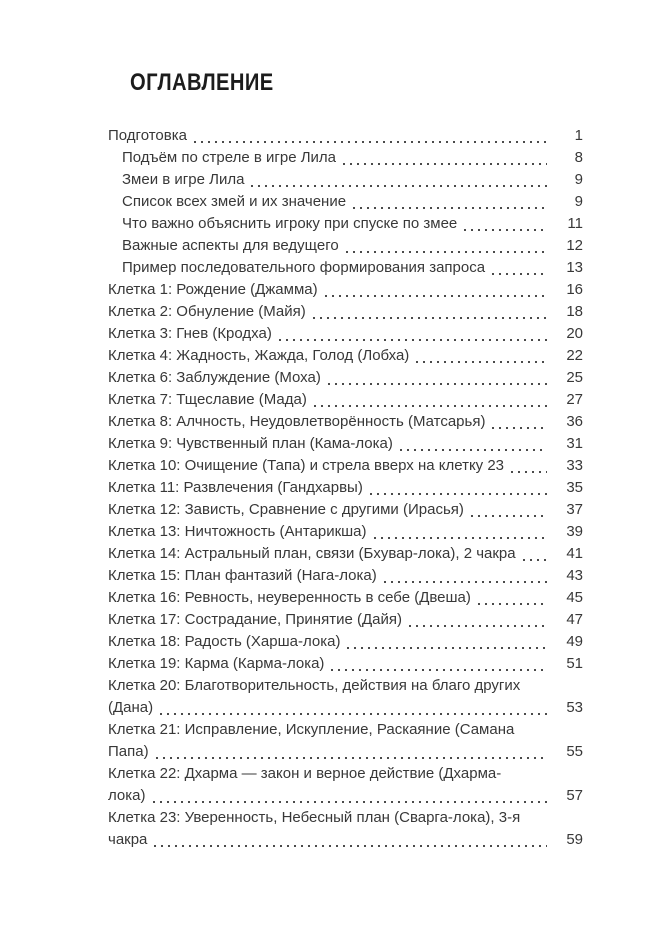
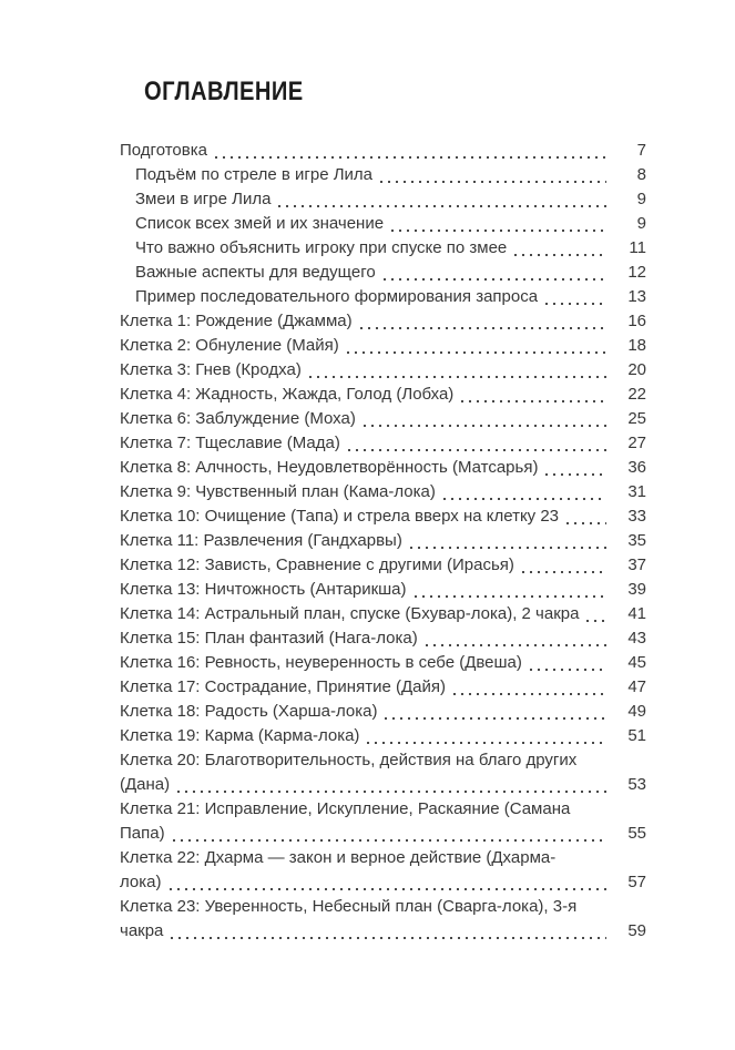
  ОГЛАВЛЕНИЕ
  Подготовка
- 1
+ 7
  Подъём по стреле в игре Лила
  8
  Змеи в игре Лила
  9
  Список всех змей и их значение
  9
  Что важно объяснить игроку при спуске по змее
  11
  Важные аспекты для ведущего
  12
  Пример последовательного формирования запроса
  13
  Клетка 1: Рождение (Джамма)
  16
  Клетка 2: Обнуление (Майя)
  18
  Клетка 3: Гнев (Кродха)
  20
  Клетка 4: Жадность, Жажда, Голод (Лобха)
  22
  Клетка 6: Заблуждение (Моха)
  25
  Клетка 7: Тщеславие (Мада)
  27
  Клетка 8: Алчность, Неудовлетворённость (Матсарья)
  36
  Клетка 9: Чувственный план (Кама-лока)
  31
  Клетка 10: Очищение (Тапа) и стрела вверх на клетку 23
  33
  Клетка 11: Развлечения (Гандхарвы)
  35
  Клетка 12: Зависть, Сравнение с другими (Ирасья)
  37
  Клетка 13: Ничтожность (Антарикша)
  39
- Клетка 14: Астральный план, связи (Бхувар-лока), 2 чакра
+ Клетка 14: Астральный план, спуске (Бхувар-лока), 2 чакра
  41
  Клетка 15: План фантазий (Нага-лока)
  43
  Клетка 16: Ревность, неуверенность в себе (Двеша)
  45
  Клетка 17: Сострадание, Принятие (Дайя)
  47
  Клетка 18: Радость (Харша-лока)
  49
  Клетка 19: Карма (Карма-лока)
  51
  Клетка 20: Благотворительность, действия на благо других
  (Дана)
  53
  Клетка 21: Исправление, Искупление, Раскаяние (Самана
  Папа)
  55
  Клетка 22: Дхарма — закон и верное действие (Дхарма-
  лока)
  57
  Клетка 23: Уверенность, Небесный план (Сварга-лока), 3-я
  чакра
  59
